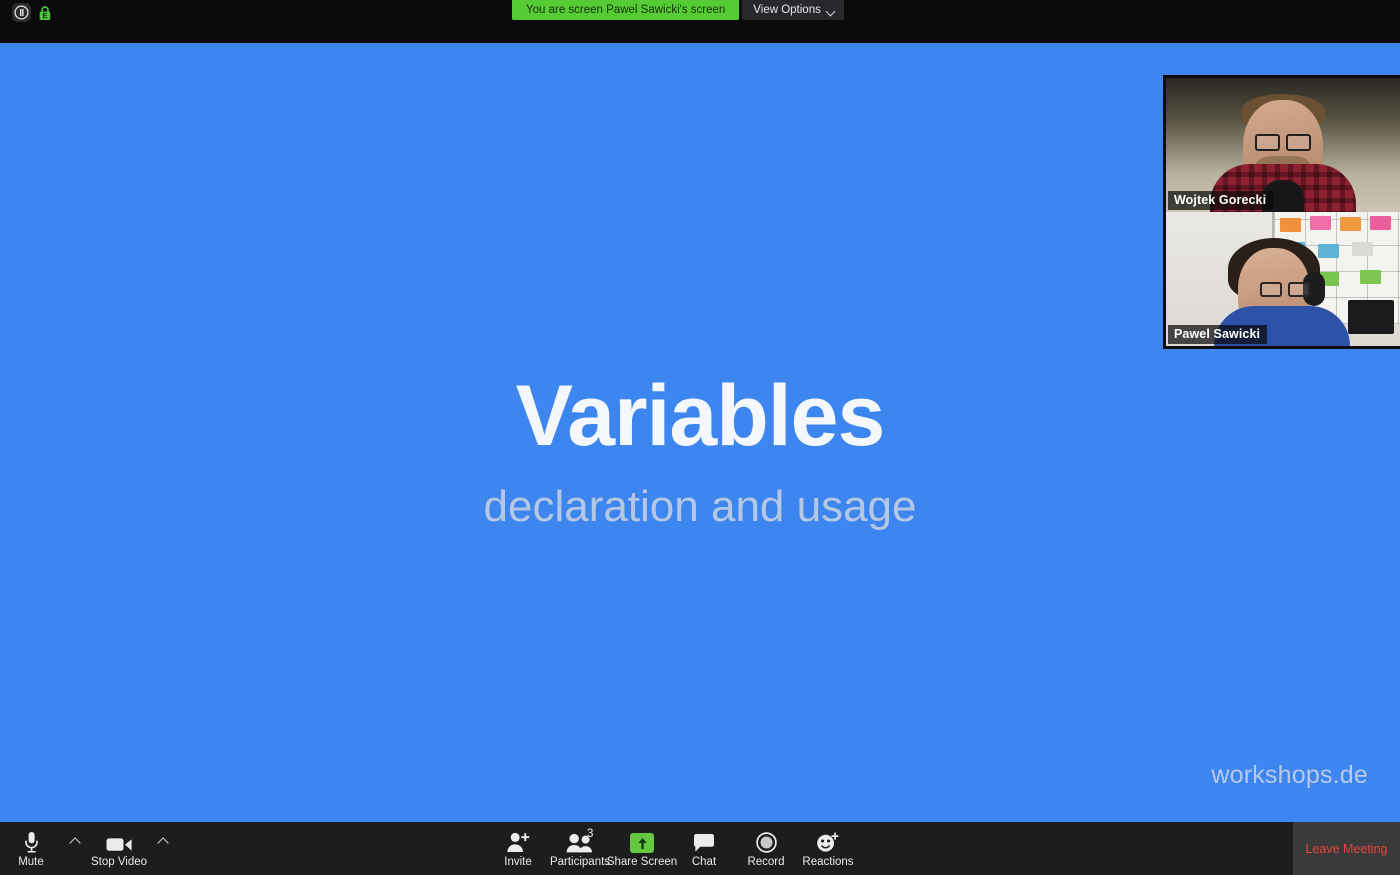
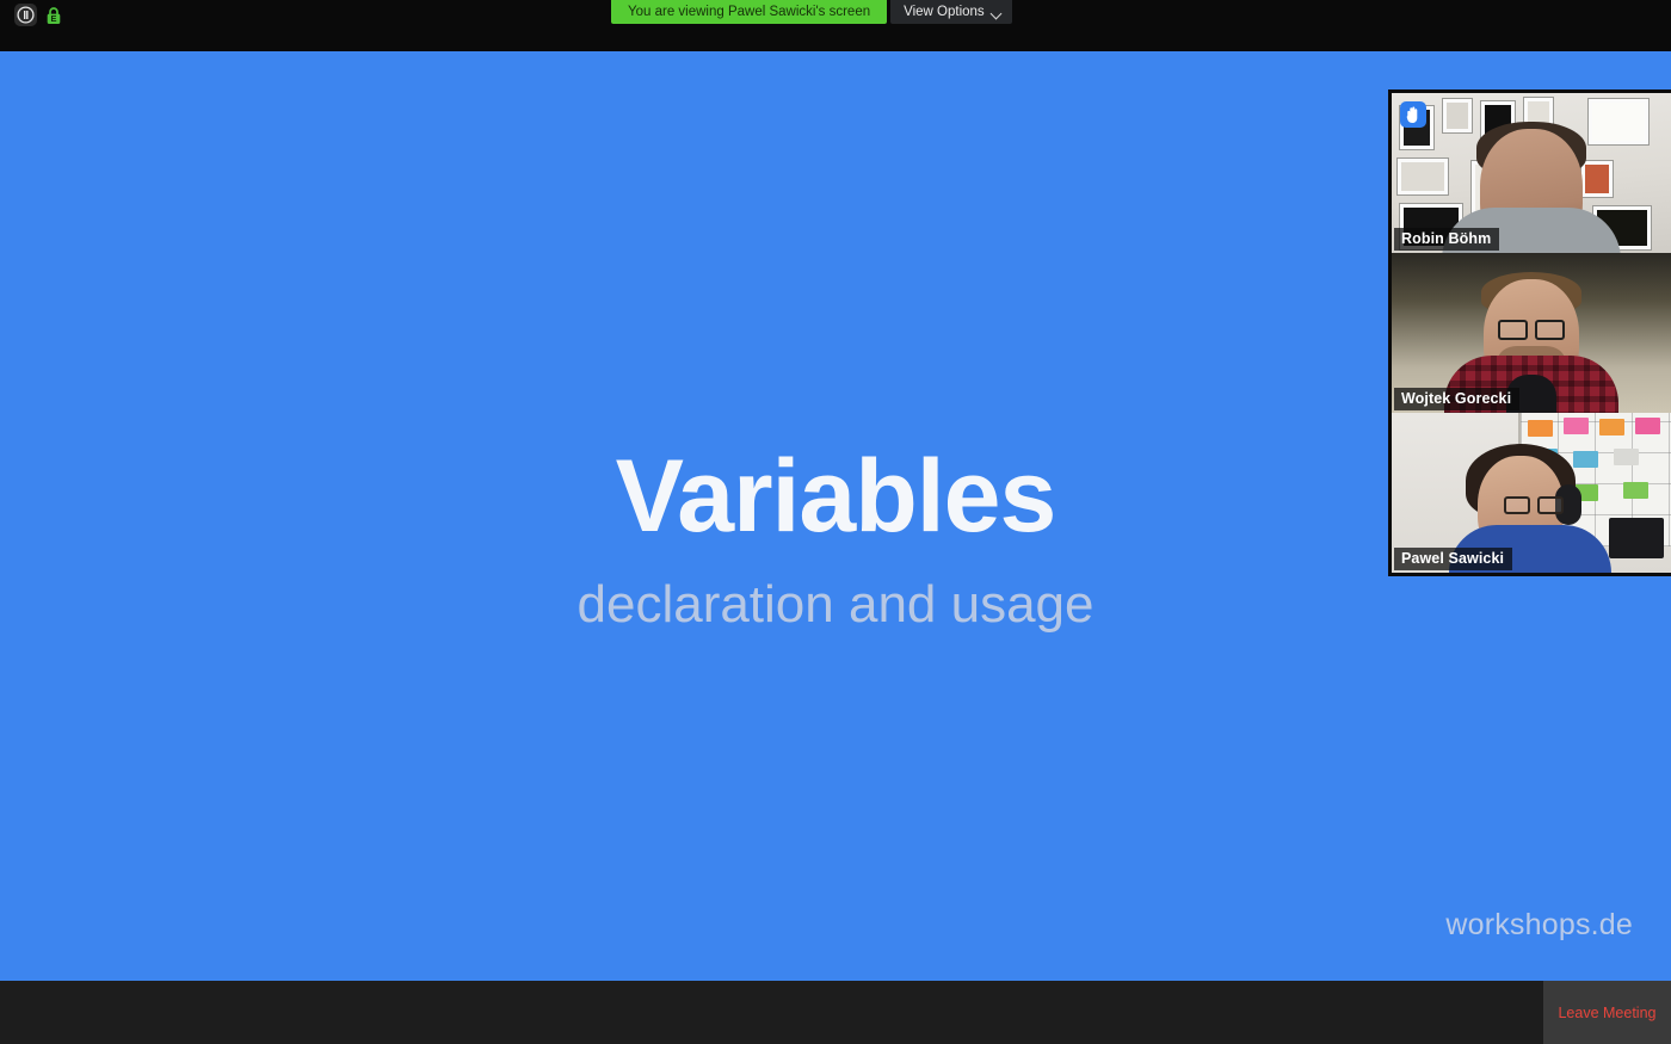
  E
- You are screen Pawel Sawicki's screen
+ You are viewing Pawel Sawicki's screen
  View Options
  Variables
  declaration and usage
  workshops.de
+ Robin Böhm
  Wojtek Gorecki
  Pawel Sawicki
- Mute
- Stop Video
- Invite
- 3
- Participants
- Share Screen
- Chat
- Record
- Reactions
  Leave Meeting
